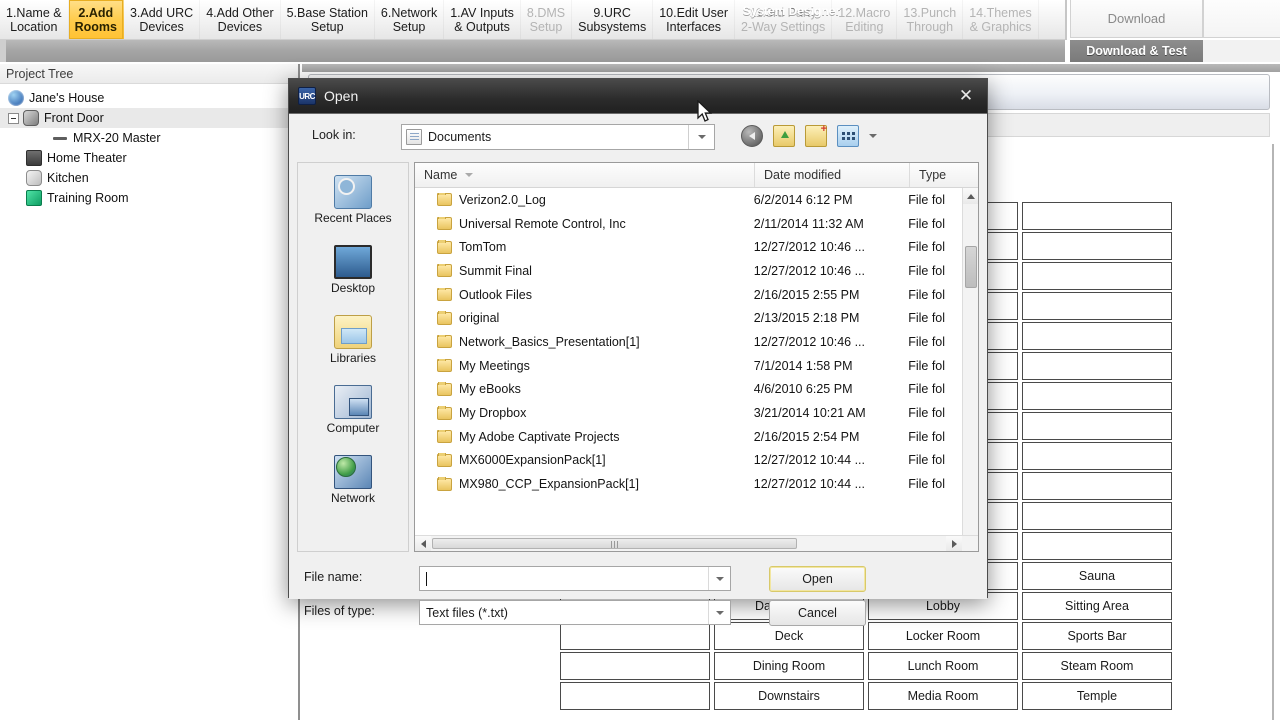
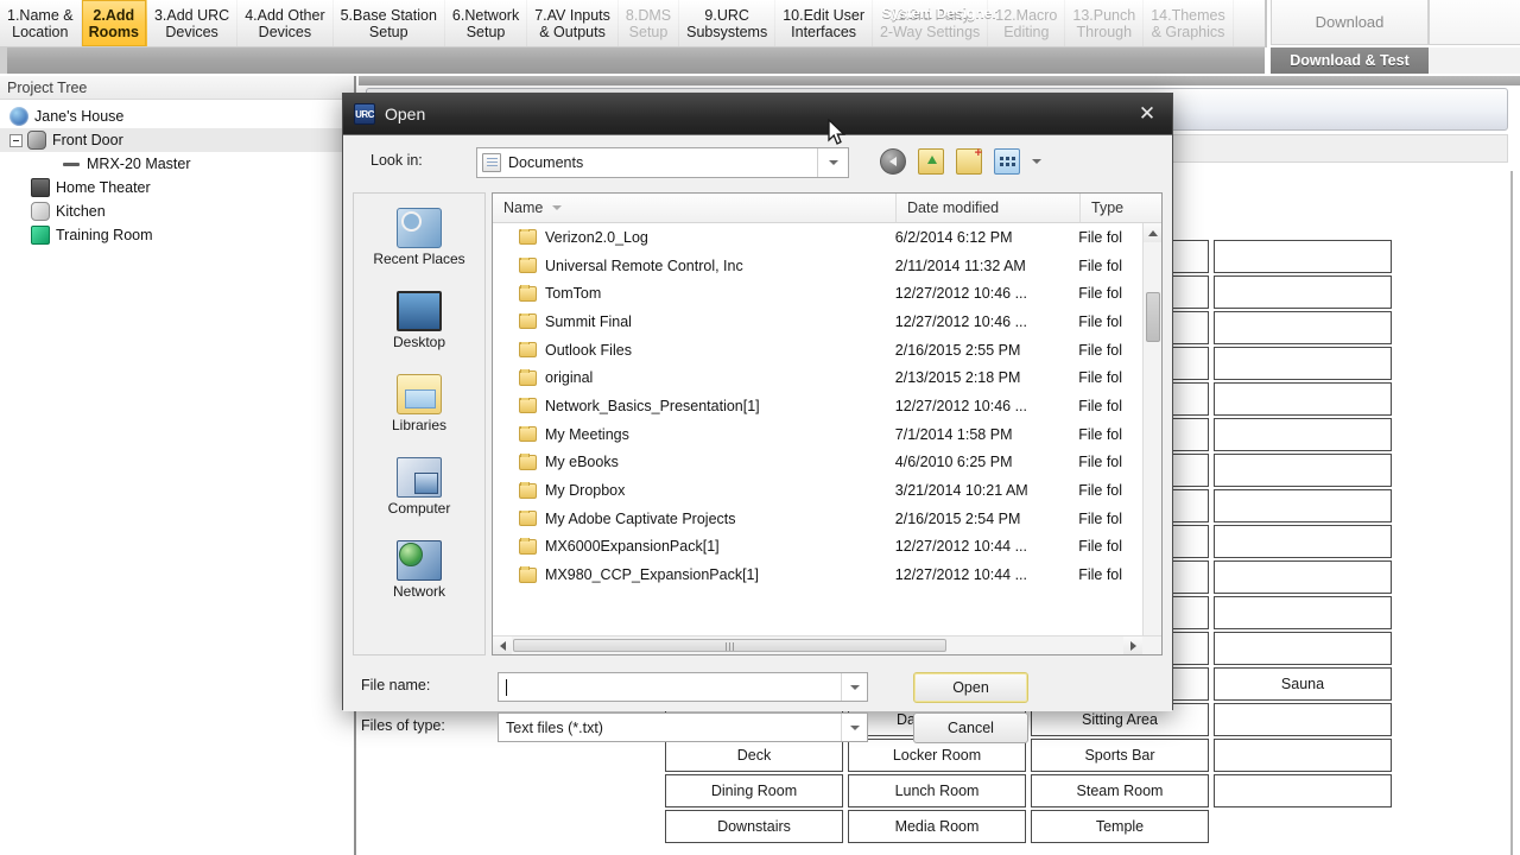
  1.Name &
  Location
  2.Add
  Rooms
  3.Add URC
  Devices
  4.Add Other
  Devices
  5.Base Station
  Setup
  6.Network
  Setup
- 1.AV Inputs
+ 7.AV Inputs
  & Outputs
  8.DMS
  Setup
  9.URC
  Subsystems
  10.Edit User
  Interfaces
  11.3rd Party
  2-Way Settings
  12.Macro
  Editing
  13.Punch
  Through
  14.Themes
  & Graphics
  Download
  System Designer
  Download & Test
  Project Tree
  Jane's House
  Front Door
  MRX-20 Master
  Home Theater
  Kitchen
  Training Room
  Sauna
- Lobby
  Sitting Area
  Deck
  Locker Room
  Sports Bar
  Dining Room
  Lunch Room
  Steam Room
  Downstairs
  Media Room
  Temple
  URC
  Open
  ✕
  Look in:
  Documents
  Recent Places
  Desktop
  Libraries
  Computer
  Network
  Name
  Date modified
  Type
  Verizon2.0_Log
  6/2/2014 6:12 PM
  File fol
  Universal Remote Control, Inc
  2/11/2014 11:32 AM
  File fol
  TomTom
  12/27/2012 10:46 ...
  File fol
  Summit Final
  12/27/2012 10:46 ...
  File fol
  Outlook Files
  2/16/2015 2:55 PM
  File fol
  original
  2/13/2015 2:18 PM
  File fol
  Network_Basics_Presentation[1]
  12/27/2012 10:46 ...
  File fol
  My Meetings
  7/1/2014 1:58 PM
  File fol
  My eBooks
  4/6/2010 6:25 PM
  File fol
  My Dropbox
  3/21/2014 10:21 AM
  File fol
  My Adobe Captivate Projects
  2/16/2015 2:54 PM
  File fol
  MX6000ExpansionPack[1]
  12/27/2012 10:44 ...
  File fol
  MX980_CCP_ExpansionPack[1]
  12/27/2012 10:44 ...
  File fol
  File name:
  Files of type:
  Text files (*.txt)
  Open
  Cancel
